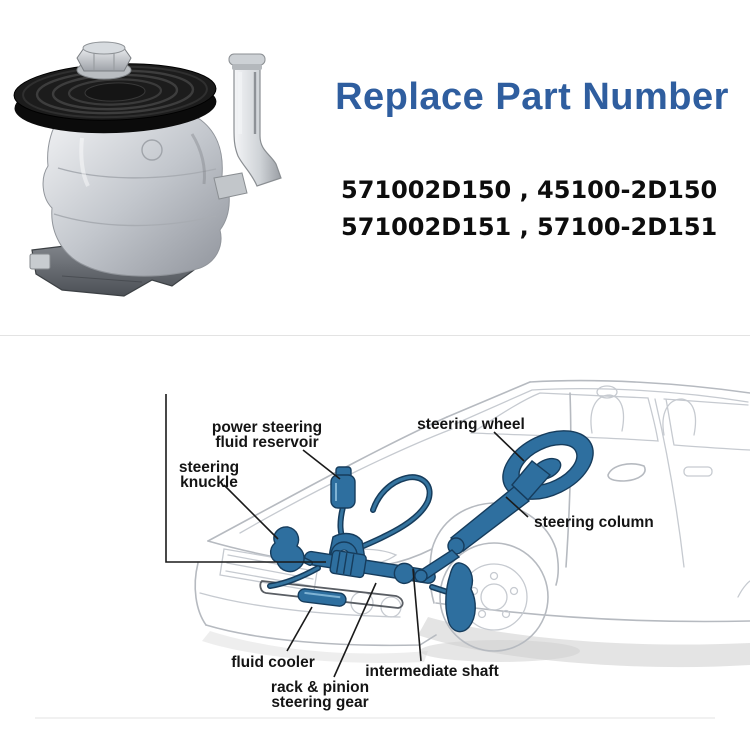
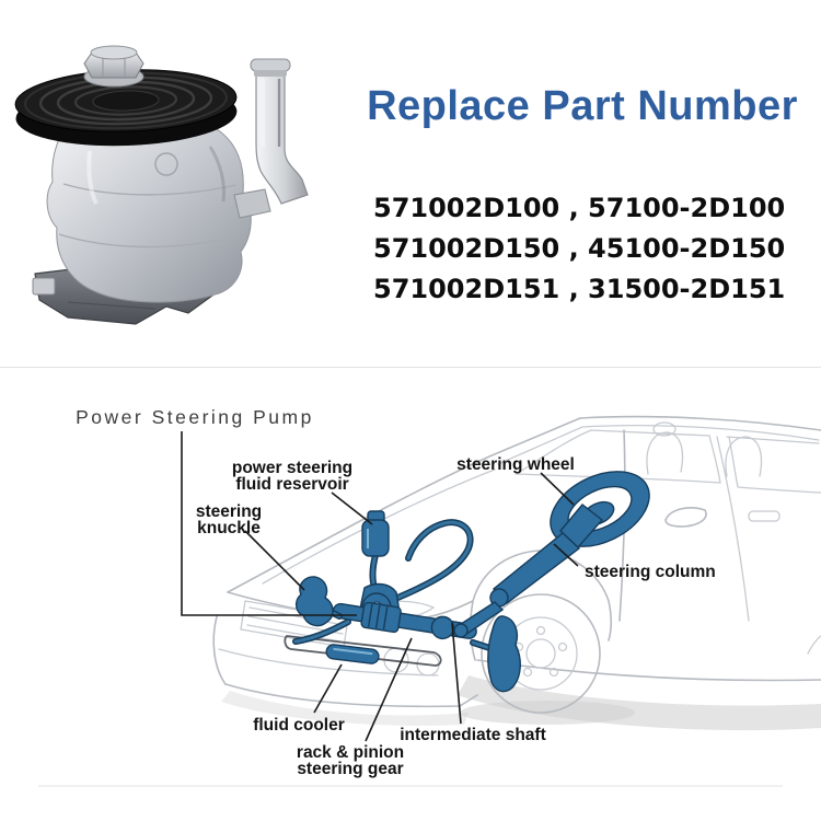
  Replace Part Number
+ 571002D100 , 57100-2D100
  571002D150 , 45100-2D150
- 571002D151 , 57100-2D151
+ 571002D151 , 31500-2D151
+ Power Steering Pump
  power steering
  fluid reservoir
  steering
  knuckle
  steering wheel
  steering column
  fluid cooler
  rack & pinion
  steering gear
  intermediate shaft
